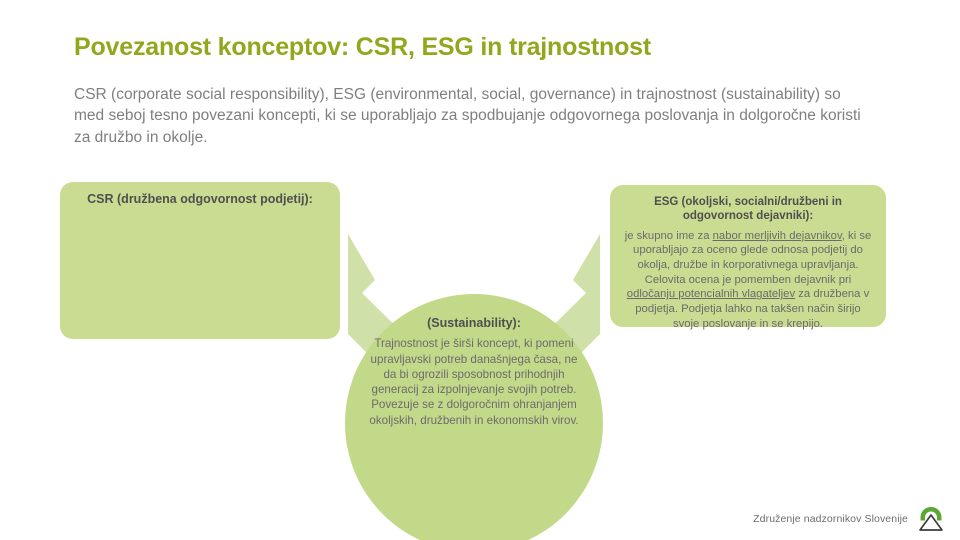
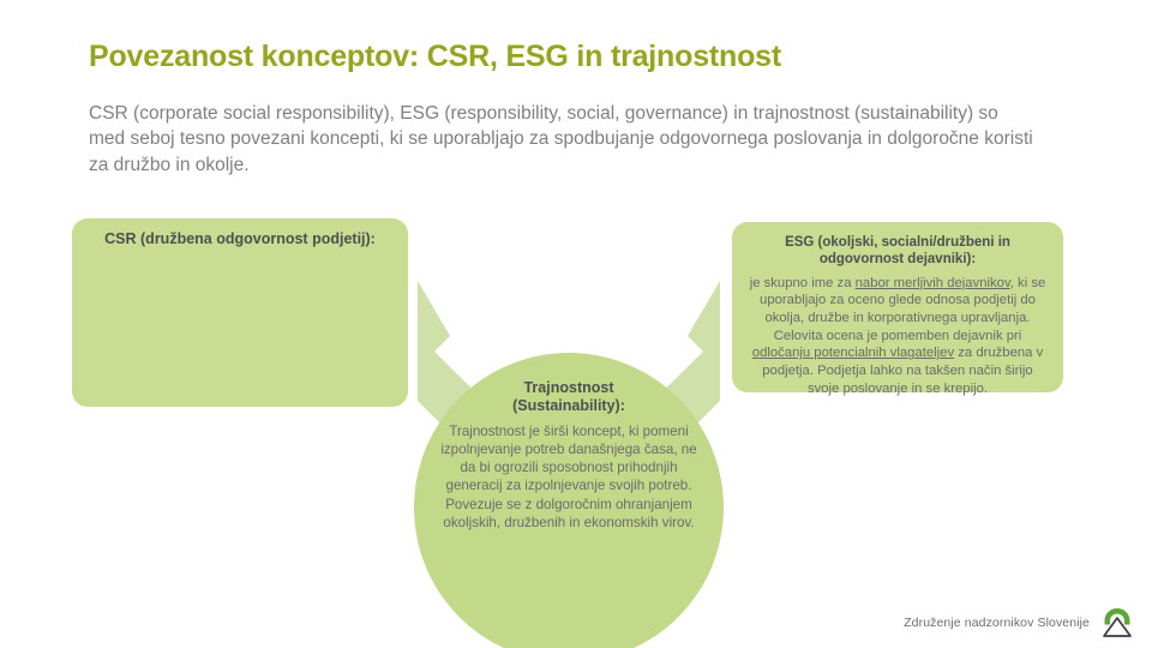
  Povezanost konceptov: CSR, ESG in trajnostnost
- CSR (corporate social responsibility), ESG (environmental, social, governance) in trajnostnost (sustainability) so med seboj tesno povezani koncepti, ki se uporabljajo za spodbujanje odgovornega poslovanja in dolgoročne koristi za družbo in okolje.
+ CSR (corporate social responsibility), ESG (responsibility, social, governance) in trajnostnost (sustainability) so med seboj tesno povezani koncepti, ki se uporabljajo za spodbujanje odgovornega poslovanja in dolgoročne koristi za družbo in okolje.
  CSR (družbena odgovornost podjetij):
  ESG (okoljski, socialni/družbeni in odgovornost dejavniki):
  je skupno ime za nabor merljivih dejavnikov, ki se uporabljajo za oceno glede odnosa podjetij do okolja, družbe in korporativnega upravljanja. Celovita ocena je pomemben dejavnik pri odločanju potencialnih vlagateljev za družbena v podjetja. Podjetja lahko na takšen način širijo svoje poslovanje in se krepijo.
+ Trajnostnost
  (Sustainability):
- Trajnostnost je širši koncept, ki pomeni upravljavski potreb današnjega časa, ne da bi ogrozili sposobnost prihodnjih generacij za izpolnjevanje svojih potreb. Povezuje se z dolgoročnim ohranjanjem okoljskih, družbenih in ekonomskih virov.
+ Trajnostnost je širši koncept, ki pomeni izpolnjevanje potreb današnjega časa, ne da bi ogrozili sposobnost prihodnjih generacij za izpolnjevanje svojih potreb. Povezuje se z dolgoročnim ohranjanjem okoljskih, družbenih in ekonomskih virov.
  Združenje nadzornikov Slovenije
